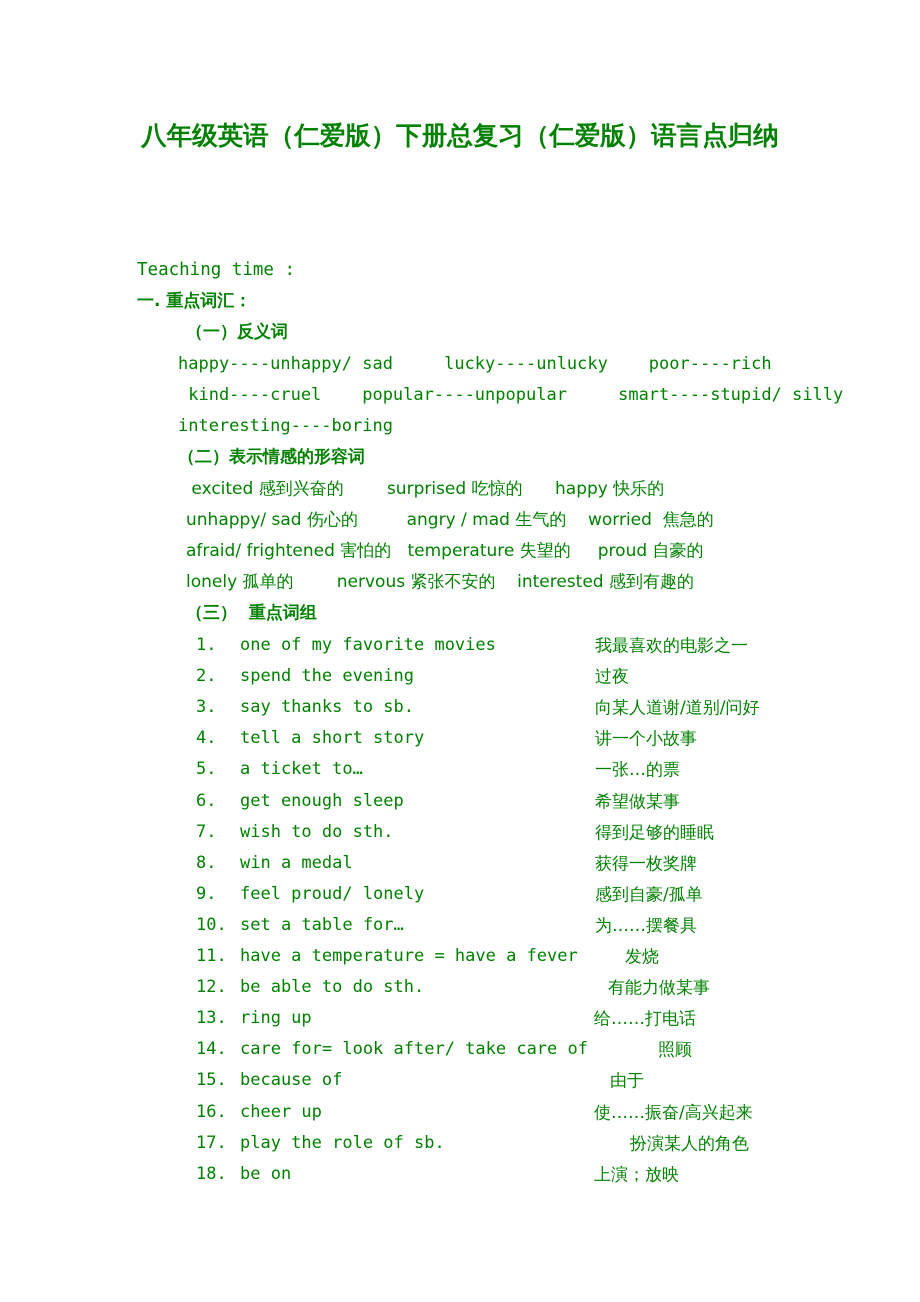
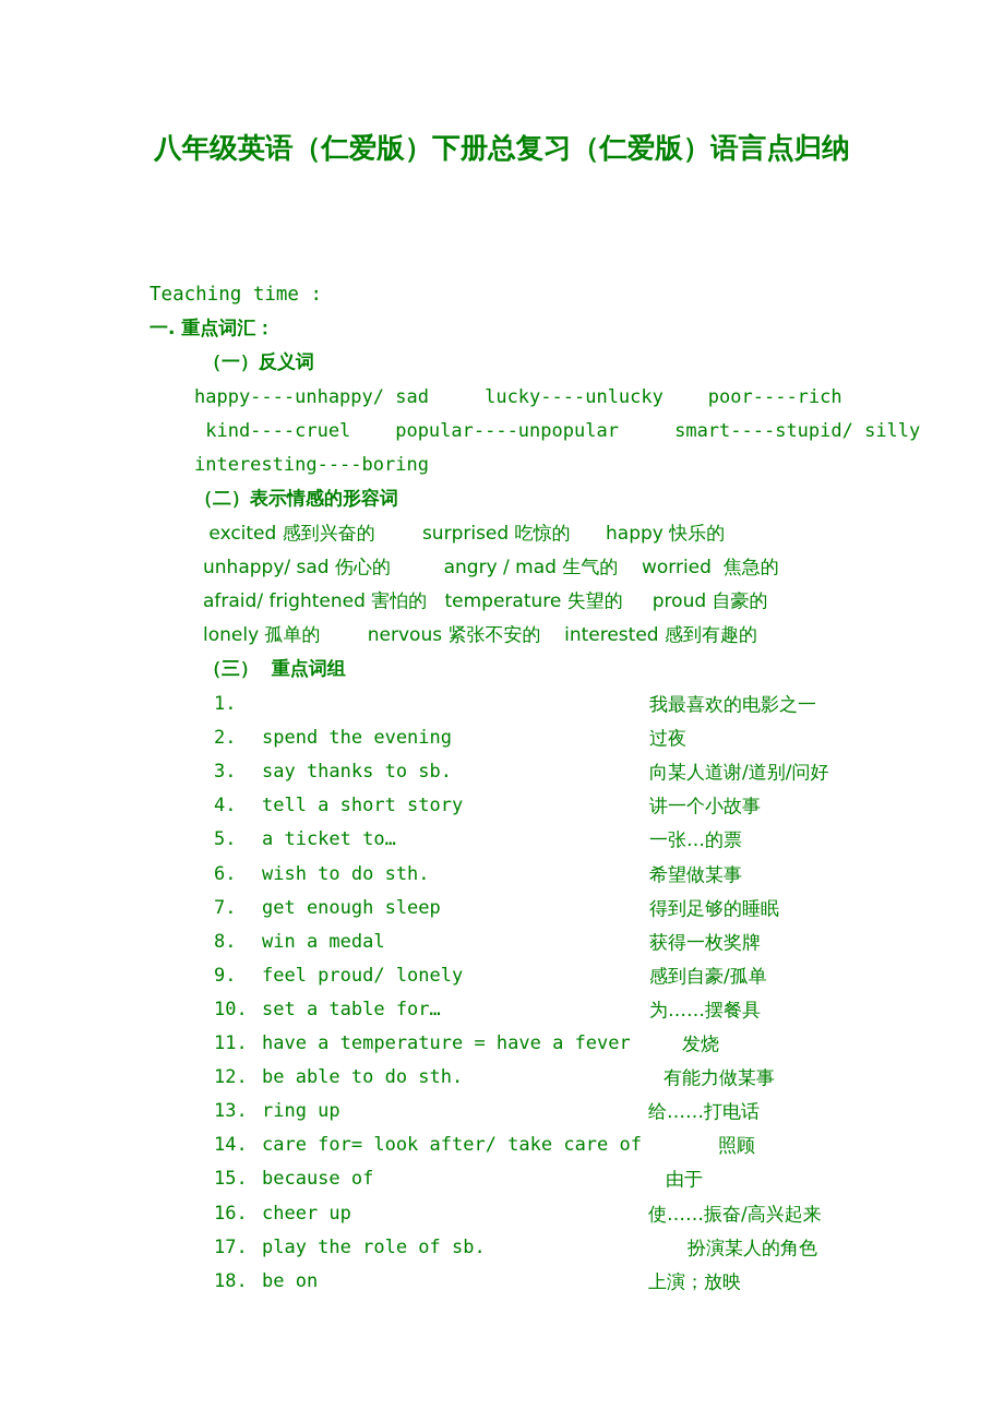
  八年级英语（仁爱版）下册总复习（仁爱版）语言点归纳
  Teaching time :
  一. 重点词汇：
  （一）反义词
  happy----unhappy/ sad lucky----unlucky poor----rich
  kind----cruel popular----unpopular smart----stupid/ silly
  interesting----boring
  （二）表示情感的形容词
  excited 感到兴奋的 surprised 吃惊的 happy 快乐的
  unhappy/ sad 伤心的 angry / mad 生气的 worried 焦急的
  afraid/ frightened 害怕的 temperature 失望的 proud 自豪的
  lonely 孤单的 nervous 紧张不安的 interested 感到有趣的
  （三） 重点词组
  1.
- one of my favorite movies
  我最喜欢的电影之一
  2.
  spend the evening
  过夜
  3.
  say thanks to sb.
  向某人道谢/道别/问好
  4.
  tell a short story
  讲一个小故事
  5.
  a ticket to…
  一张…的票
  6.
- get enough sleep
+ wish to do sth.
  希望做某事
  7.
- wish to do sth.
+ get enough sleep
  得到足够的睡眠
  8.
  win a medal
  获得一枚奖牌
  9.
  feel proud/ lonely
  感到自豪/孤单
  10.
  set a table for…
  为……摆餐具
  11.
  have a temperature = have a fever
  发烧
  12.
  be able to do sth.
  有能力做某事
  13.
  ring up
  给……打电话
  14.
  care for= look after/ take care of
  照顾
  15.
  because of
  由于
  16.
  cheer up
  使……振奋/高兴起来
  17.
  play the role of sb.
  扮演某人的角色
  18.
  be on
  上演；放映
